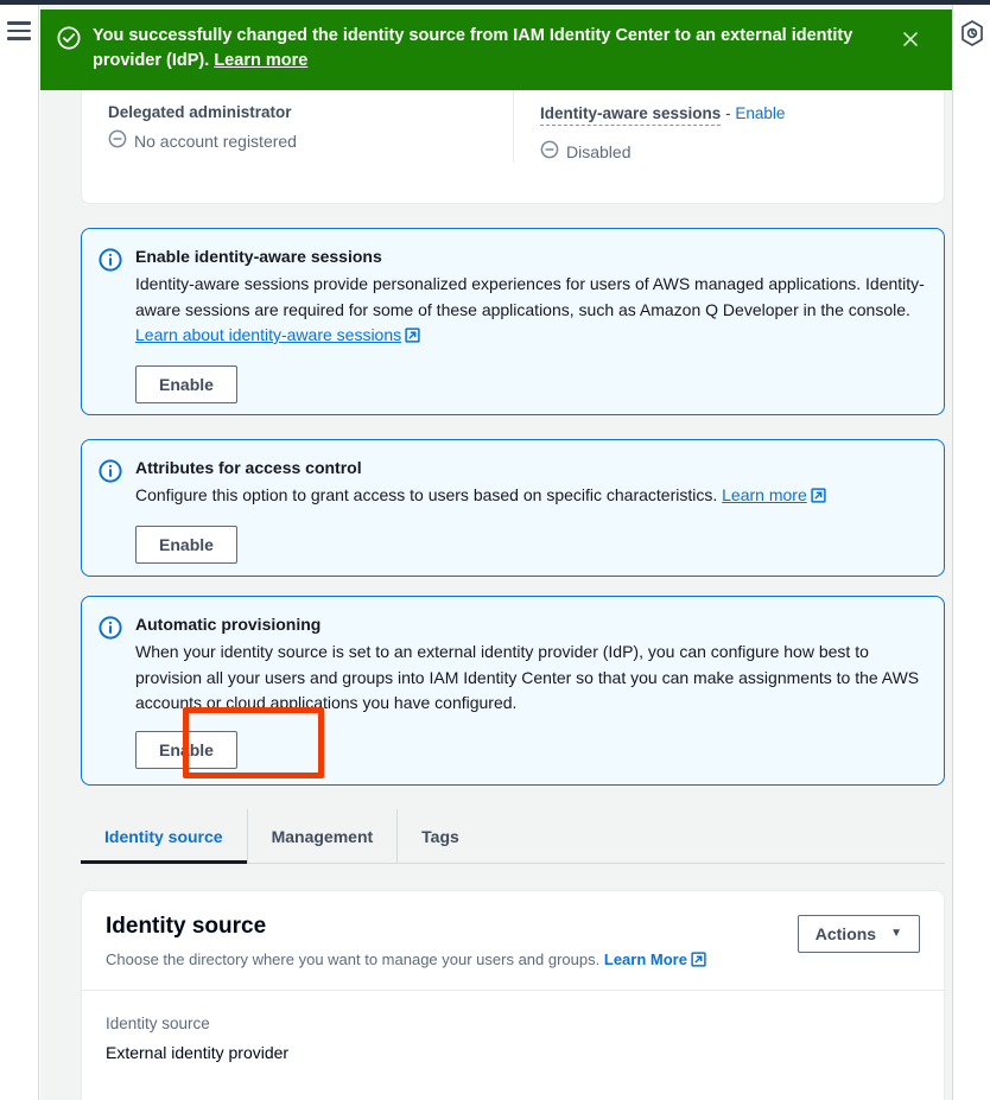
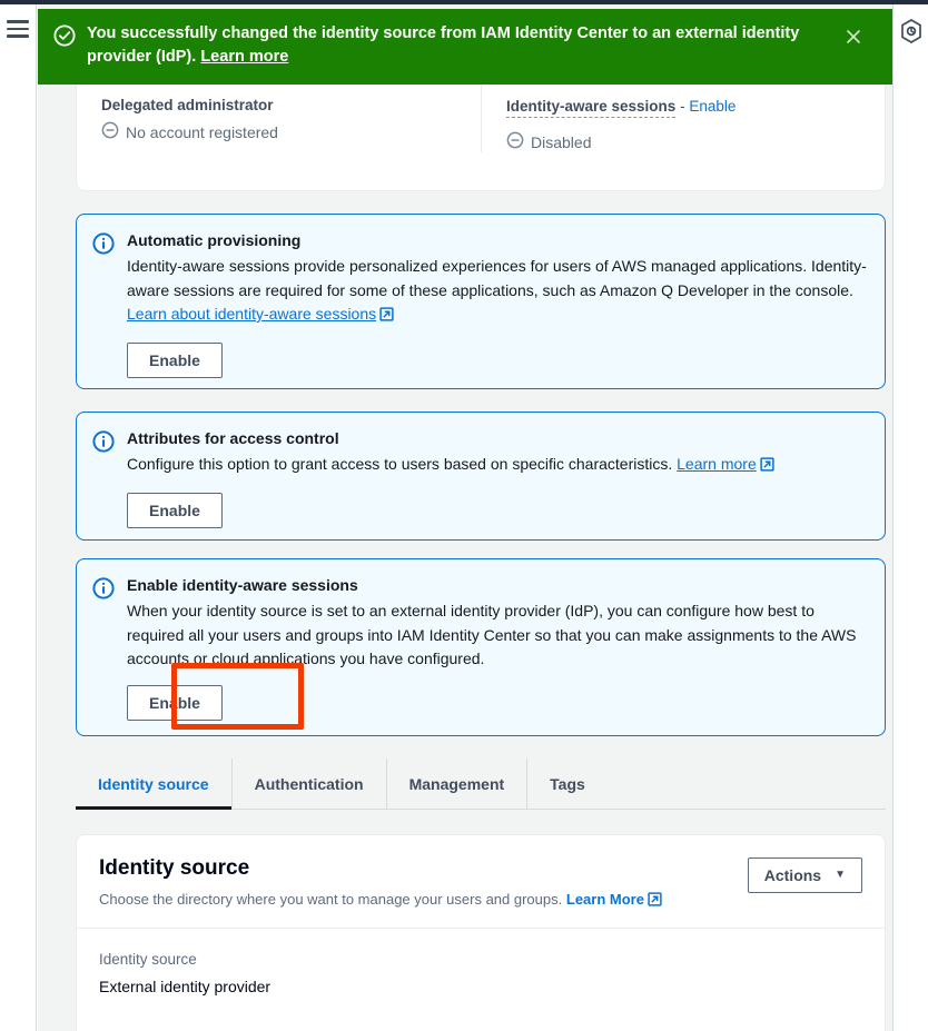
  Delegated administrator
  No account registered
  Identity-aware sessions - Enable
  Disabled
- Enable identity-aware sessions
+ Automatic provisioning
  Identity-aware sessions provide personalized experiences for users of AWS managed applications. Identity-aware sessions are required for some of these applications, such as Amazon Q Developer in the console. Learn about identity-aware sessions
  Enable
  Attributes for access control
  Configure this option to grant access to users based on specific characteristics. Learn more
  Enable
- Automatic provisioning
+ Enable identity-aware sessions
- When your identity source is set to an external identity provider (IdP), you can configure how best to provision all your users and groups into IAM Identity Center so that you can make assignments to the AWS accounts or cloud applications you have configured.
+ When your identity source is set to an external identity provider (IdP), you can configure how best to required all your users and groups into IAM Identity Center so that you can make assignments to the AWS accounts or cloud applications you have configured.
  Enable
  Identity source
+ Authentication
  Management
  Tags
  Identity source
  Choose the directory where you want to manage your users and groups. Learn More
  Actions
  ▼
  Identity source
  External identity provider
  You successfully changed the identity source from IAM Identity Center to an external identity provider (IdP). Learn more
